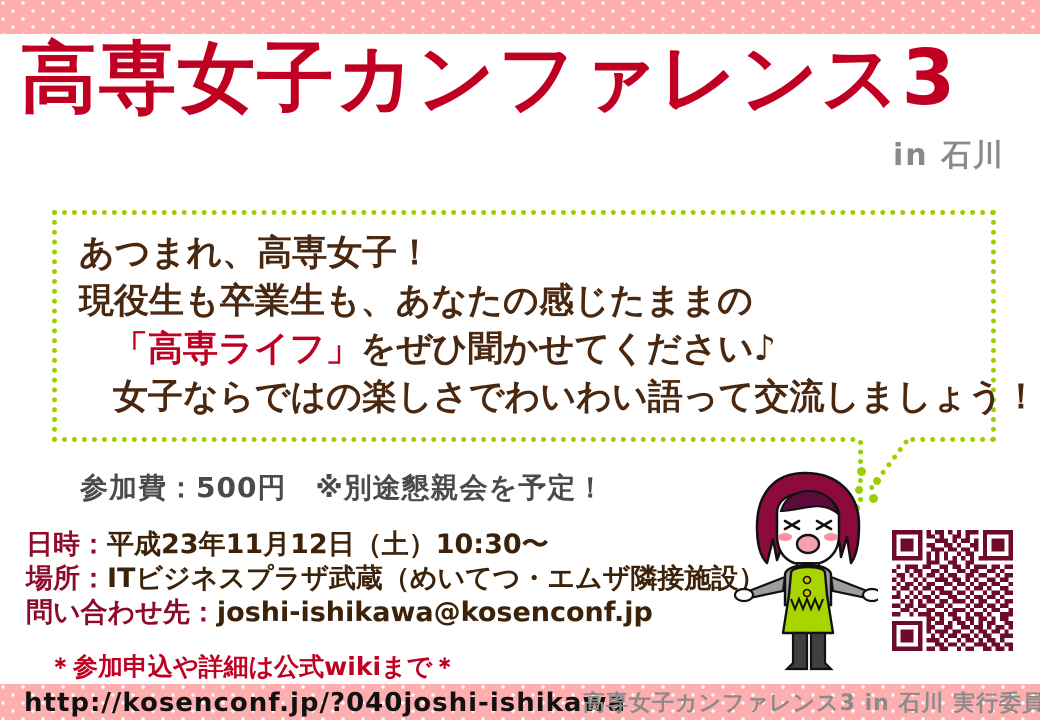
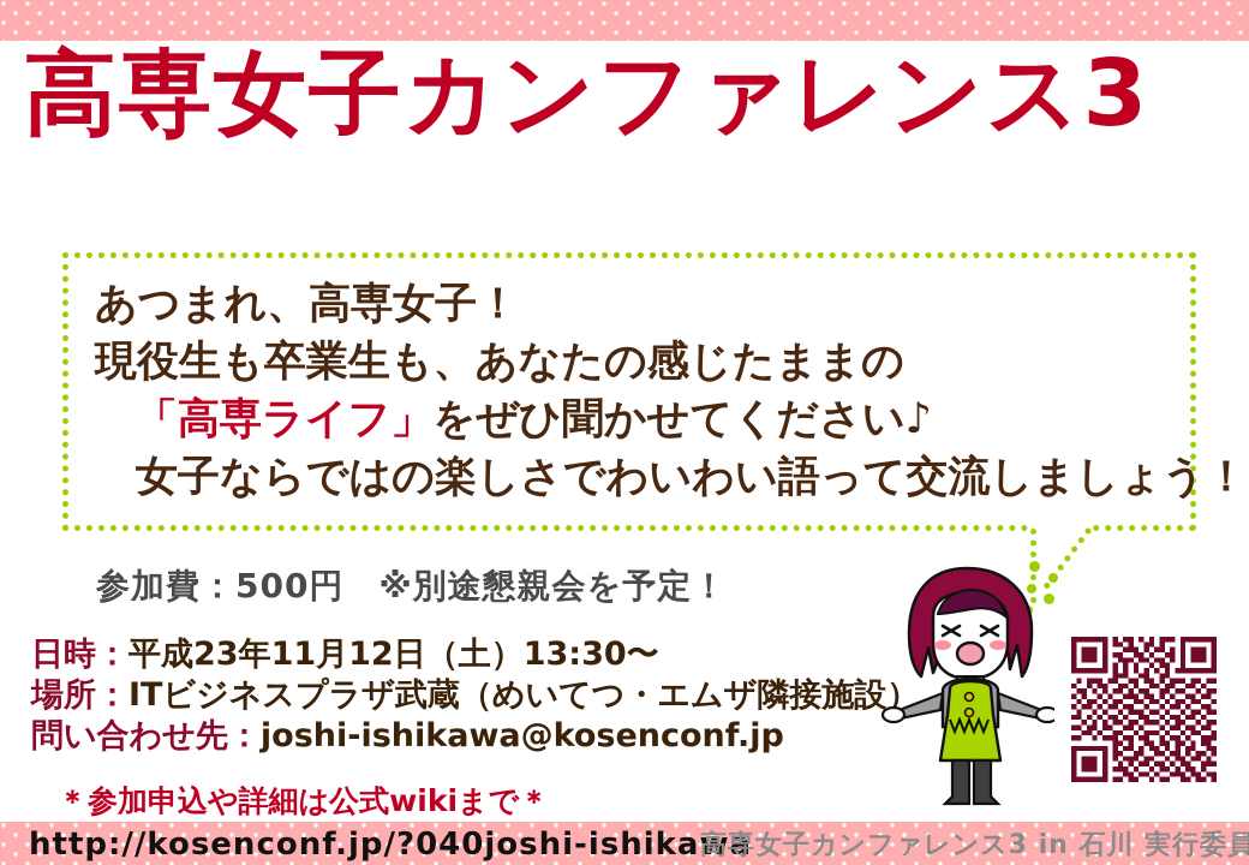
  高専女子カンファレンス3
- in 石川
  あつまれ、高専女子！
  現役生も卒業生も、あなたの感じたままの
  「高専ライフ」をぜひ聞かせてください♪
  女子ならではの楽しさでわいわい語って交流しましょう！
  参加費：500円 ※別途懇親会を予定！
- 日時：平成23年11月12日（土）10:30〜
+ 日時：平成23年11月12日（土）13:30〜
  場所：ITビジネスプラザ武蔵（めいてつ・エムザ隣接施設）
  問い合わせ先：joshi-ishikawa@kosenconf.jp
  ＊参加申込や詳細は公式wikiまで＊
  http://kosenconf.jp/?040joshi-ishikawa
  高専女子カンファレンス3 in 石川 実行委員
